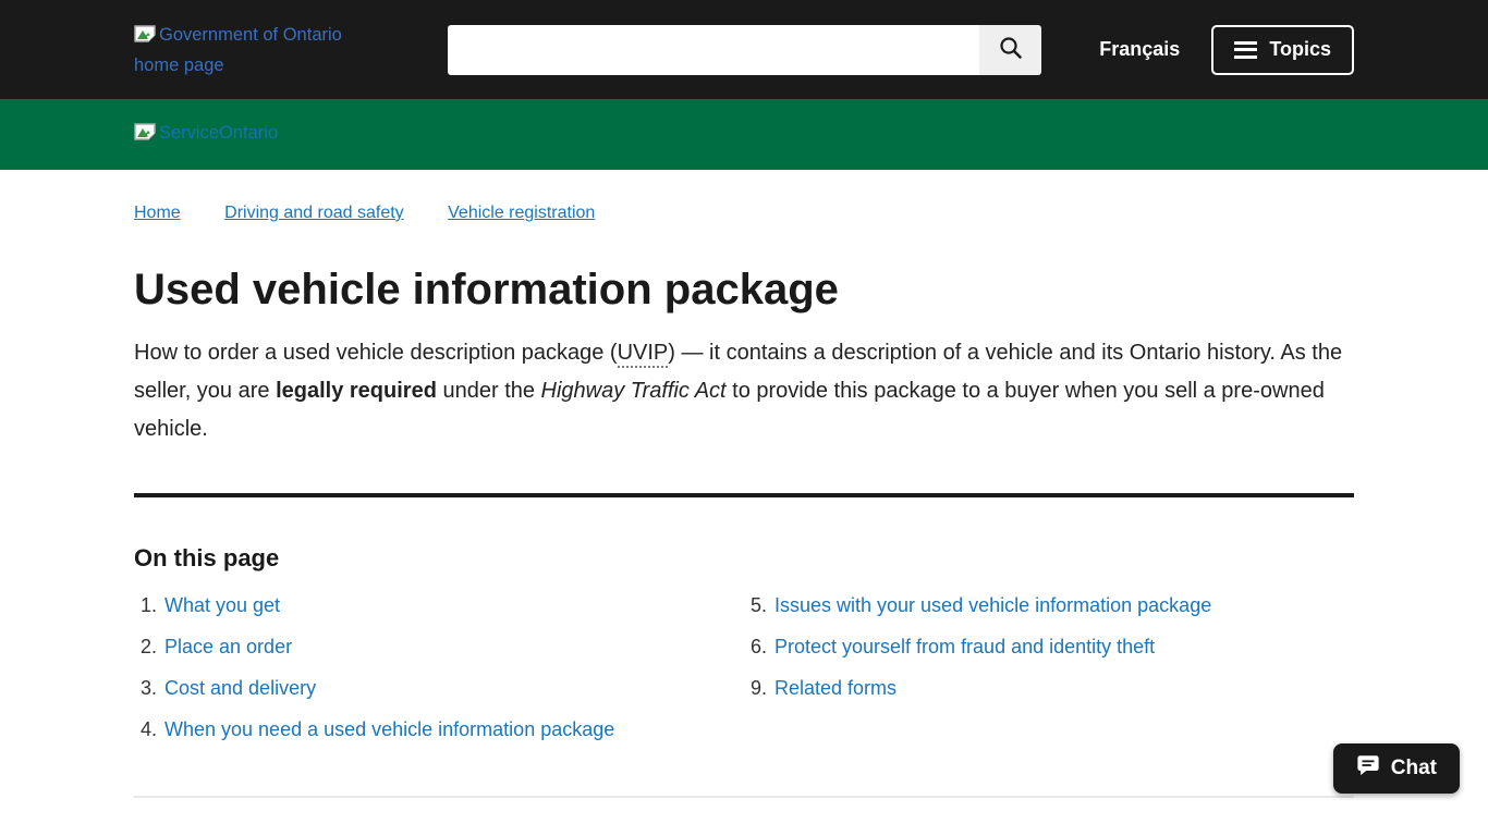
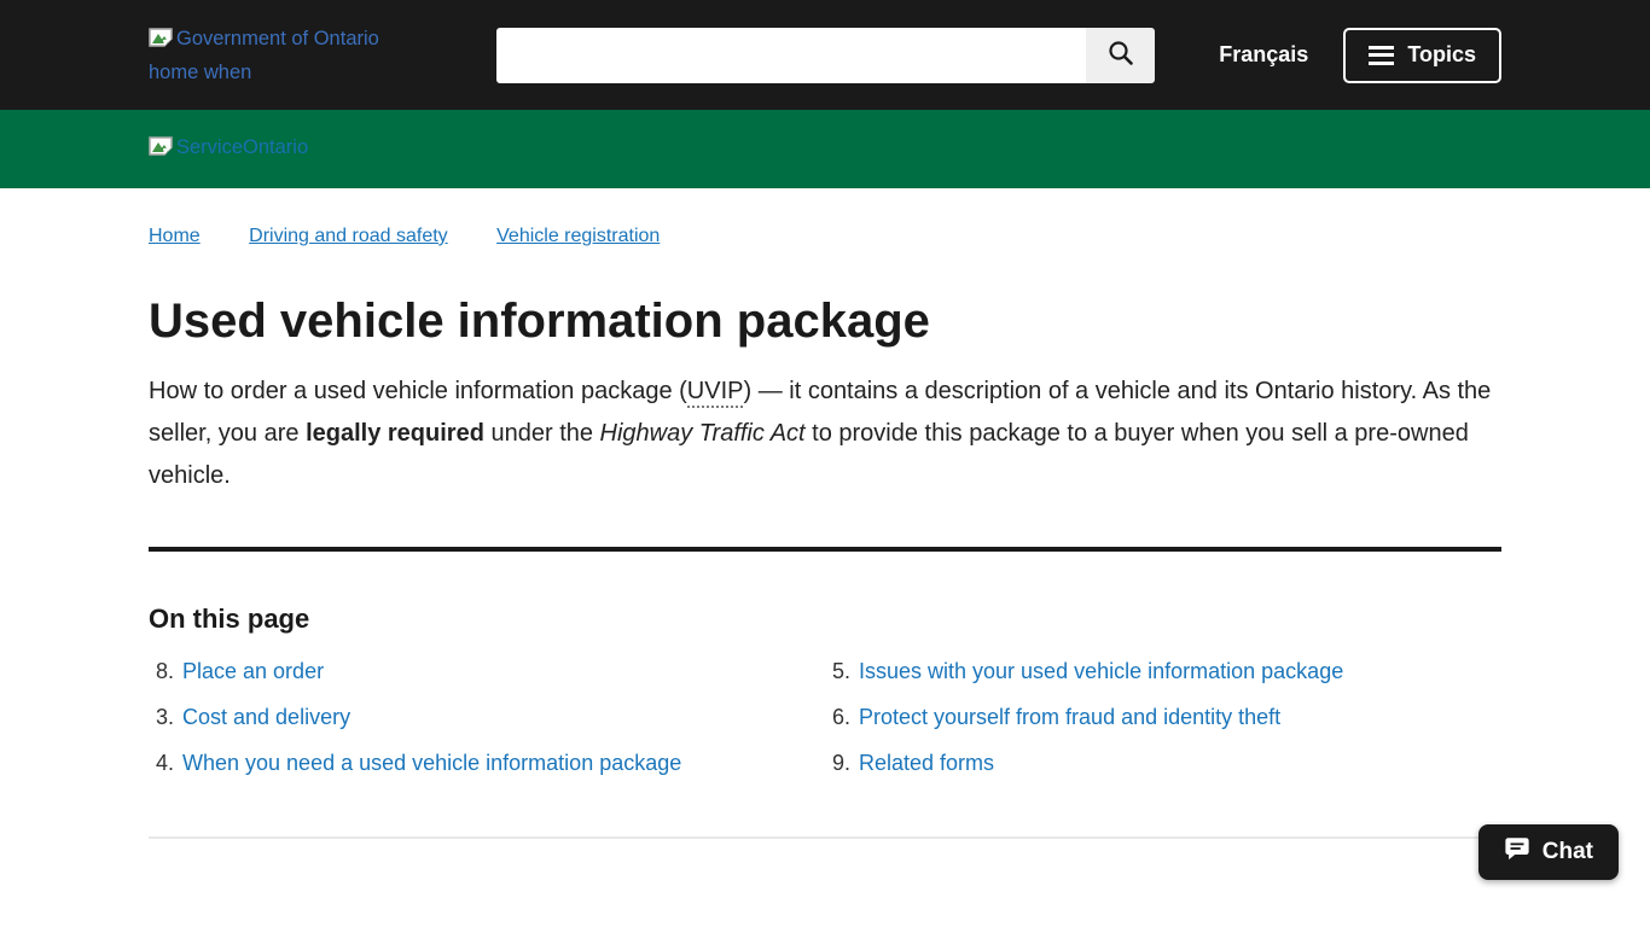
- Government of Ontario home page
+ Government of Ontario home when
  Français
  Topics
  ServiceOntario
  Home Driving and road safety Vehicle registration
  Used vehicle information package
- How to order a used vehicle description package (UVIP) — it contains a description of a vehicle and its Ontario history. As the seller, you are legally required under the Highway Traffic Act to provide this package to a buyer when you sell a pre-owned vehicle.
+ How to order a used vehicle information package (UVIP) — it contains a description of a vehicle and its Ontario history. As the seller, you are legally required under the Highway Traffic Act to provide this package to a buyer when you sell a pre-owned vehicle.
  On this page
- 1.
- What you get
- 2.
+ 8.
  Place an order
  3.
  Cost and delivery
  4.
  When you need a used vehicle information package
  5.
  Issues with your used vehicle information package
  6.
  Protect yourself from fraud and identity theft
  9.
  Related forms
  Chat
